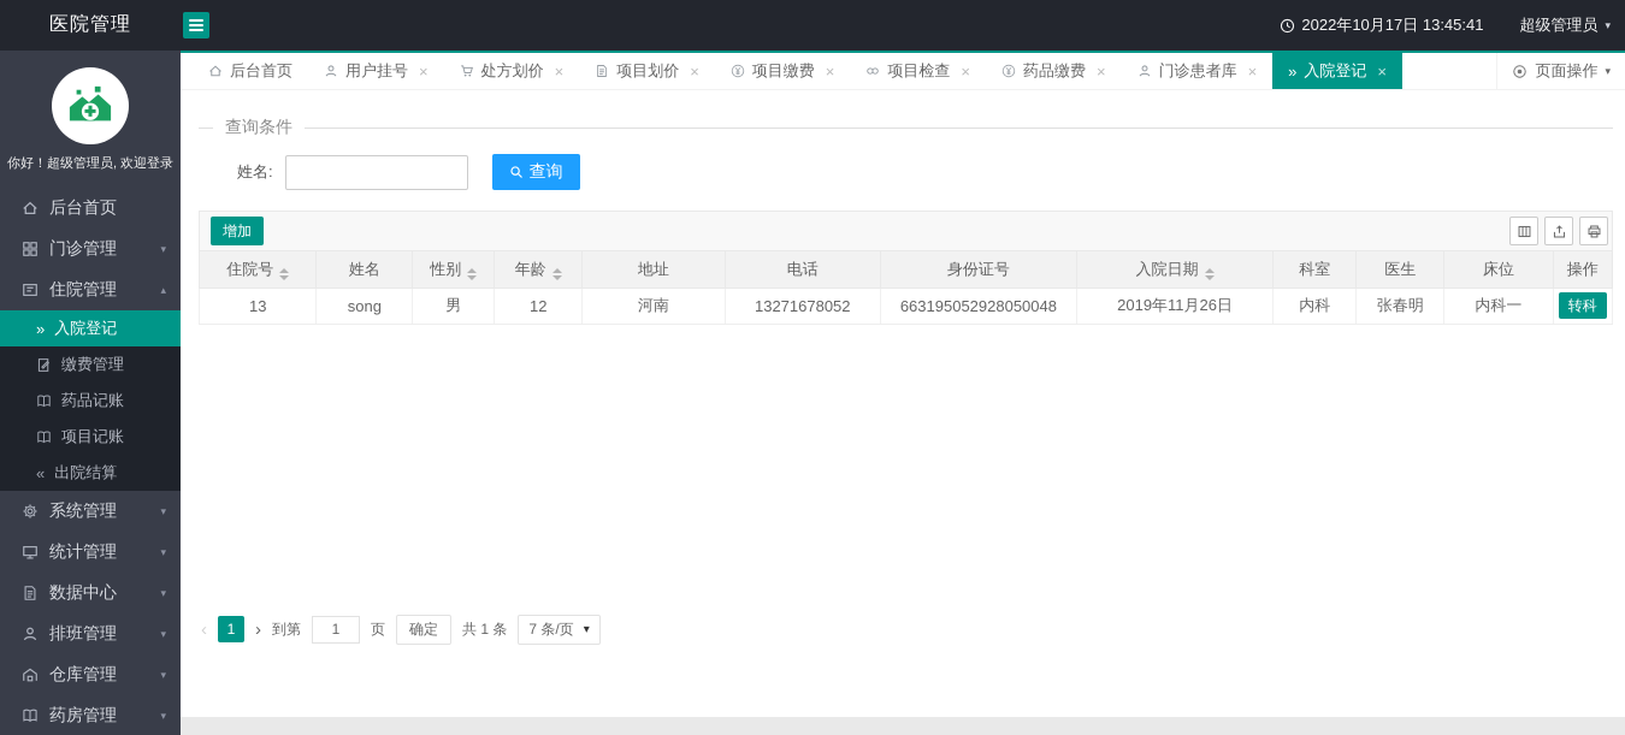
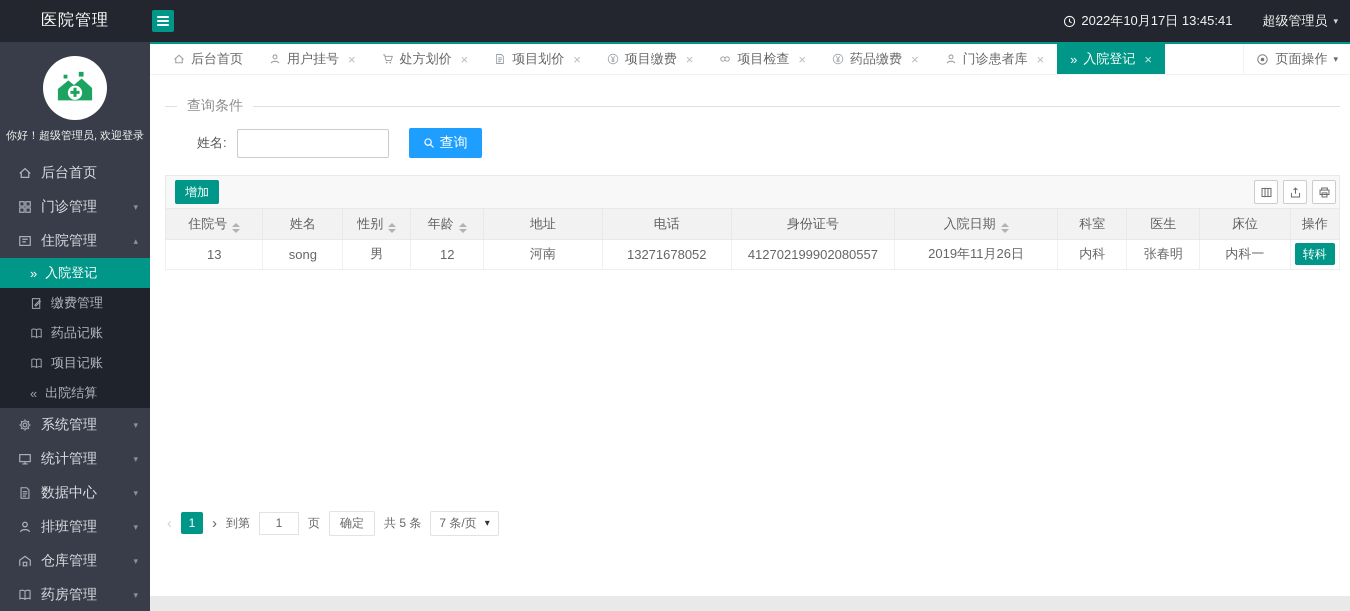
  医院管理
  2022年10月17日 13:45:41
  超级管理员
  ▾
  你好！超级管理员, 欢迎登录
  后台首页
  门诊管理
  ▾
  住院管理
  ▴
  »
  入院登记
  缴费管理
  药品记账
  项目记账
  «
  出院结算
  系统管理
  ▾
  统计管理
  ▾
  数据中心
  ▾
  排班管理
  ▾
  仓库管理
  ▾
  药房管理
  ▾
  后台首页
  用户挂号
  ×
  处方划价
  ×
  项目划价
  ×
  项目缴费
  ×
  项目检查
  ×
  药品缴费
  ×
  门诊患者库
  ×
  »
  入院登记
  ×
  页面操作
  ▾
  查询条件
  姓名:
  查询
  增加
  住院号	姓名	性别	年龄	地址	电话	身份证号	入院日期	科室	医生	床位	操作
- 13	song	男	12	河南	13271678052	663195052928050048	2019年11月26日	内科	张春明	内科一	转科
+ 13	song	男	12	河南	13271678052	412702199902080557	2019年11月26日	内科	张春明	内科一	转科
  ‹
  1
  ›
  到第
  1
  页
  确定
- 共 1 条
+ 共 5 条
  7 条/页
  ▾
